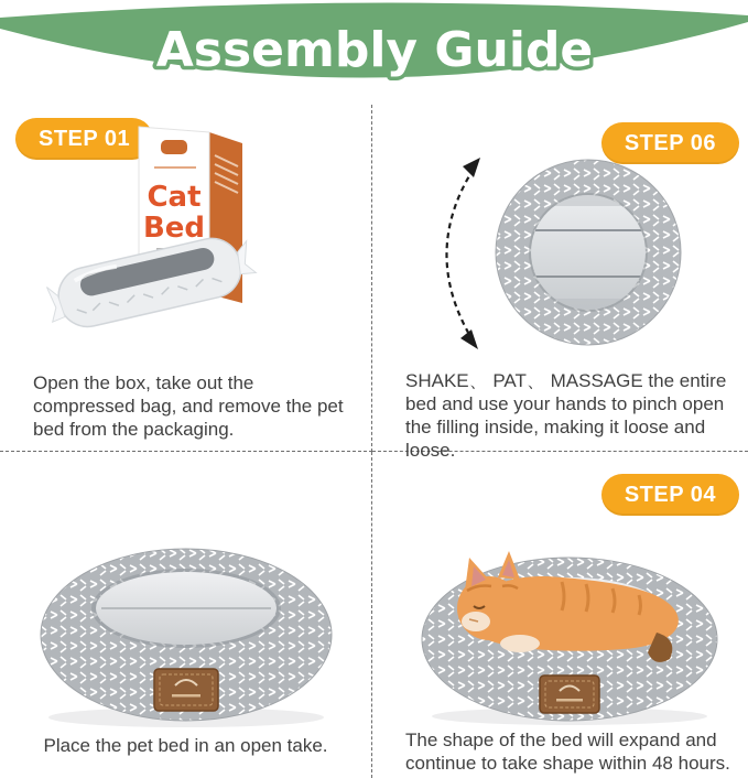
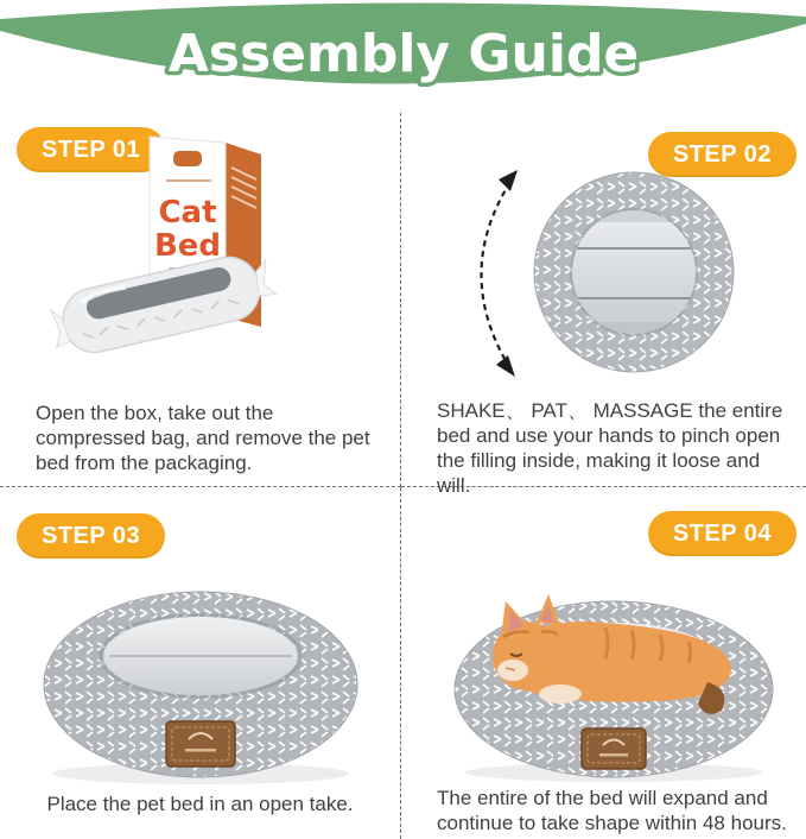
  Assembly Guide
  STEP 01
  Cat
  Bed
  Open the box, take out the compressed bag, and remove the pet bed from the packaging.
- STEP 06
+ STEP 02
- SHAKE、 PAT、 MASSAGE the entire bed and use your hands to pinch open the filling inside, making it loose and loose.
+ SHAKE、 PAT、 MASSAGE the entire bed and use your hands to pinch open the filling inside, making it loose and will.
+ STEP 03
  Place the pet bed in an open take.
  STEP 04
- The shape of the bed will expand and continue to take shape within 48 hours.
+ The entire of the bed will expand and continue to take shape within 48 hours.
